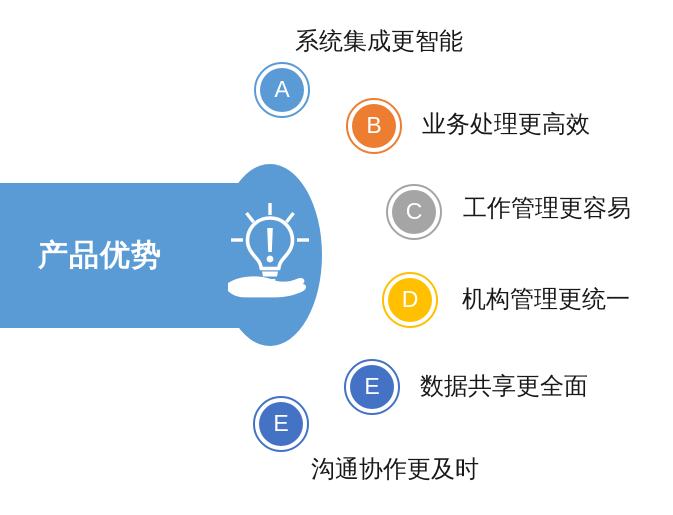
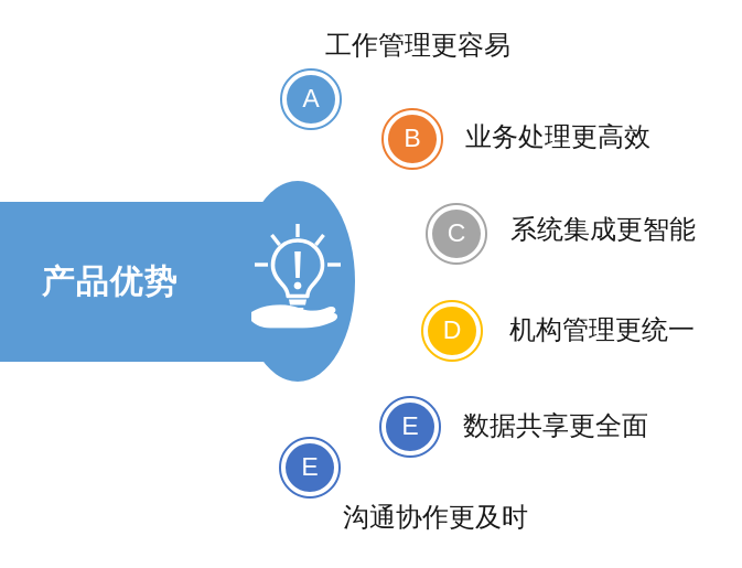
  产品优势
  A
  B
  C
  D
  E
  E
- 系统集成更智能
+ 工作管理更容易
  业务处理更高效
- 工作管理更容易
+ 系统集成更智能
  机构管理更统一
  数据共享更全面
  沟通协作更及时
